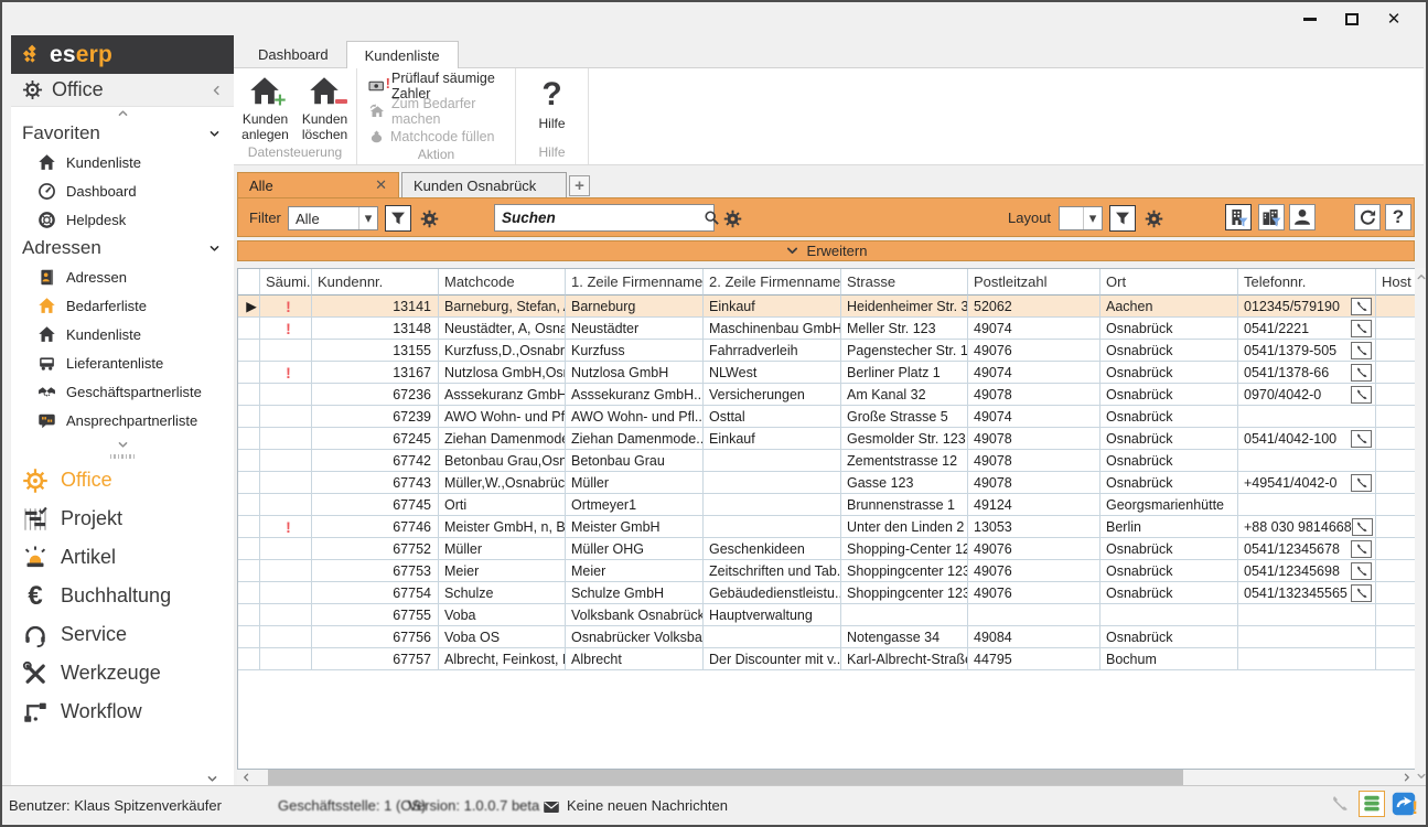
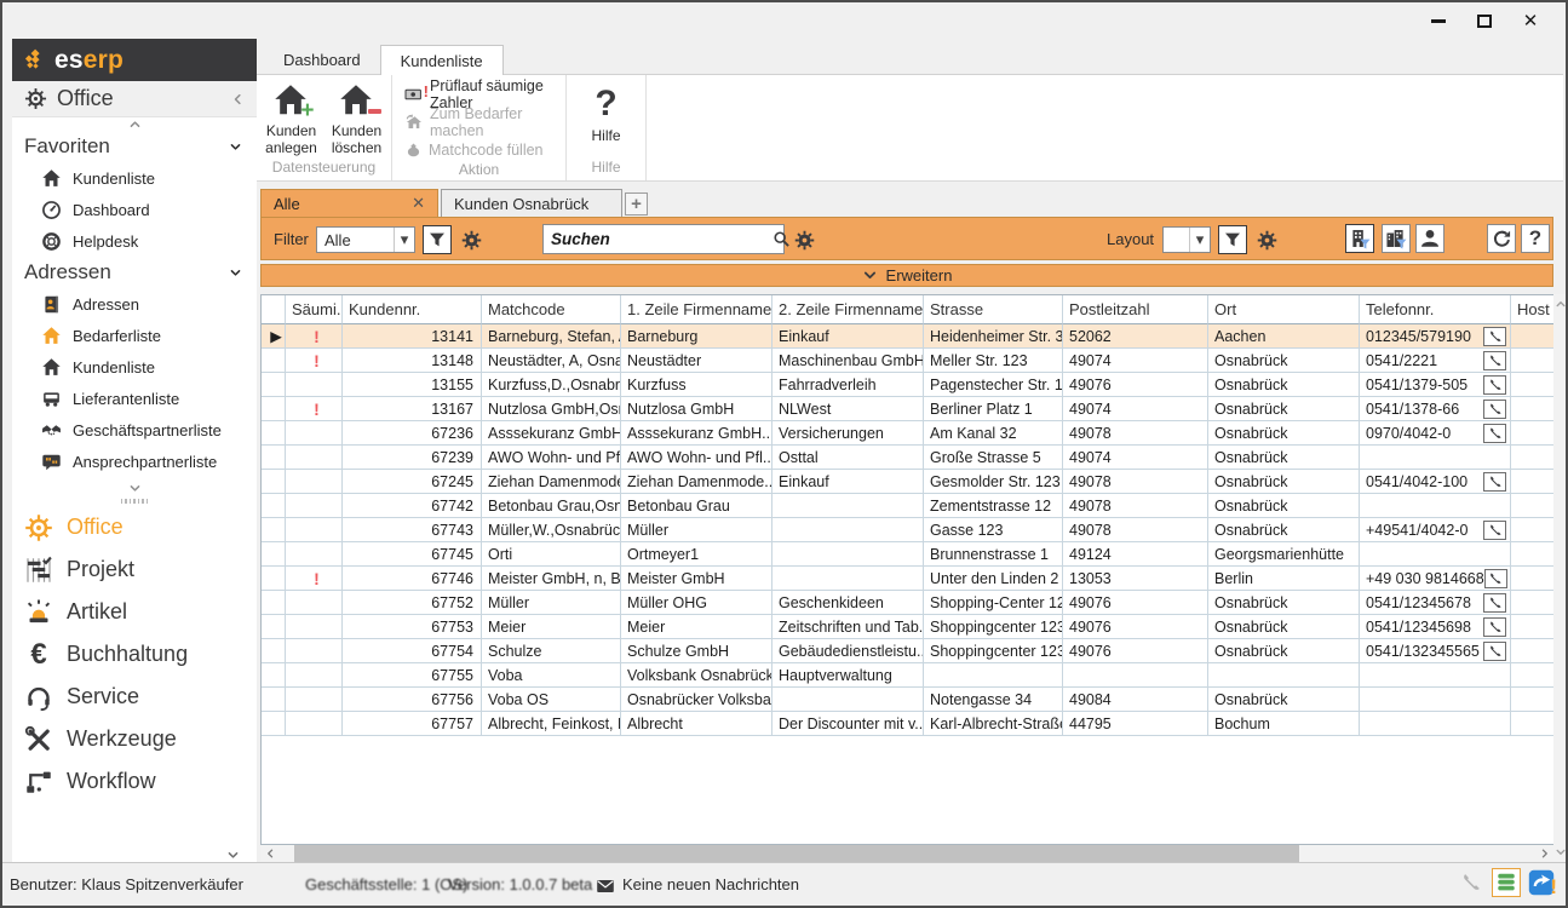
  ✕
  eserp
  Office
  Favoriten
  Kundenliste
  Dashboard
  Helpdesk
  Adressen
  Adressen
  Bedarferliste
  Kundenliste
  Lieferantenliste
  Geschäftspartnerliste
  Ansprechpartnerliste
  Office
  Projekt
  Artikel
  €
  Buchhaltung
  Service
  Werkzeuge
  Workflow
  Dashboard
  Kundenliste
  +
  Kunden anlegen
  Kunden löschen
  Datensteuerung
  !
  Prüflauf säumige Zahler
  Zum Bedarfer machen
  Matchcode füllen
  Aktion
  ?
  Hilfe
  Hilfe
  Alle
  ✕
  Kunden Osnabrück
  +
  Filter
  Alle
  ▾
  Suchen
  Layout
  ▾
  ?
  Erweitern
  Säumi.
  Kundennr.
  Matchcode
  1. Zeile Firmenname
  2. Zeile Firmenname
  Strasse
  Postleitzahl
  Ort
  Telefonnr.
  Host
  ▶
  !
  13141
  Barneburg, Stefan,
  Barneburg
  Einkauf
  Heidenheimer Str. 3
  52062
  Aachen
  012345/579190
  !
  13148
  Neustädter, A, Osna
  Neustädter
  Maschinenbau GmbH
  Meller Str. 123
  49074
  Osnabrück
  0541/2221
  13155
  Kurzfuss,D.,Osnabr
  Kurzfuss
  Fahrradverleih
  Pagenstecher Str. 1
  49076
  Osnabrück
  0541/1379-505
  !
  13167
  Nutzlosa GmbH,Os
  Nutzlosa GmbH
  NLWest
  Berliner Platz 1
  49074
  Osnabrück
  0541/1378-66
  67236
  Asssekuranz GmbH
  Asssekuranz GmbH..
  Versicherungen
  Am Kanal 32
  49078
  Osnabrück
  0970/4042-0
  67239
  AWO Wohn- und Pf
  AWO Wohn- und Pfl..
  Osttal
  Große Strasse 5
  49074
  Osnabrück
  67245
  Ziehan Damenmod
  Ziehan Damenmode..
  Einkauf
  Gesmolder Str. 123
  49078
  Osnabrück
  0541/4042-100
  67742
  Betonbau Grau,Osn
  Betonbau Grau
  Zementstrasse 12
  49078
  Osnabrück
  67743
  Müller,W.,Osnabrüc
  Müller
  Gasse 123
  49078
  Osnabrück
  +49541/4042-0
  67745
  Orti
  Ortmeyer1
  Brunnenstrasse 1
  49124
  Georgsmarienhütte
  !
  67746
  Meister GmbH, n, B
  Meister GmbH
  Unter den Linden 2
  13053
  Berlin
- +88 030 9814668
+ +49 030 9814668
  67752
  Müller
  Müller OHG
  Geschenkideen
  Shopping-Center 12
  49076
  Osnabrück
  0541/12345678
  67753
  Meier
  Meier
  Zeitschriften und Tab.
  Shoppingcenter 123
  49076
  Osnabrück
  0541/12345698
  67754
  Schulze
  Schulze GmbH
  Gebäudedienstleistu.
  Shoppingcenter 123
  49076
  Osnabrück
  0541/132345565
  67755
  Voba
  Volksbank Osnabrück
  Hauptverwaltung
  67756
  Voba OS
  Osnabrücker Volksba
  Notengasse 34
  49084
  Osnabrück
  67757
  Albrecht, Feinkost,
  Albrecht
  Der Discounter mit v..
  Karl-Albrecht-Straß
  44795
  Bochum
  Benutzer: Klaus Spitzenverkäufer
  Geschäftsstelle: 1 (OS)
  Version: 1.0.0.7 beta
  Keine neuen Nachrichten
  !
